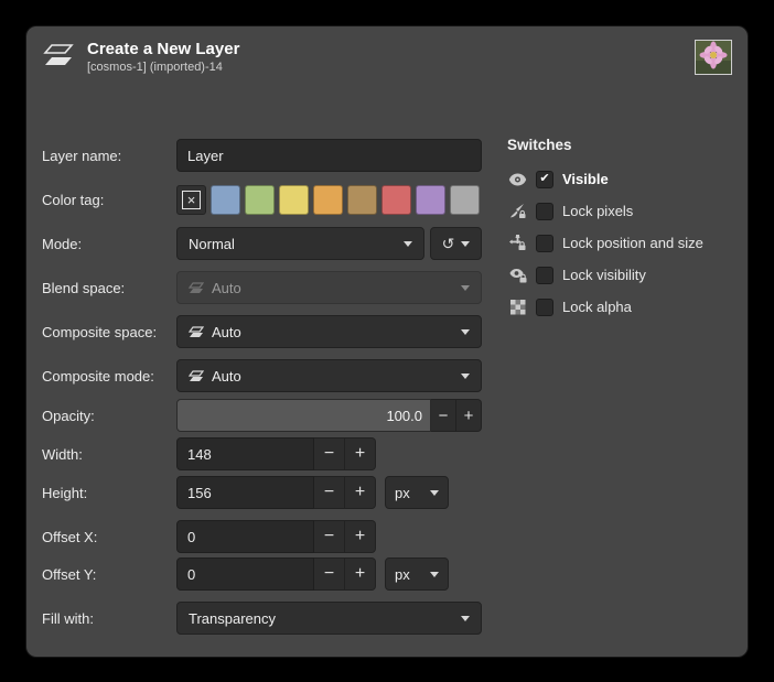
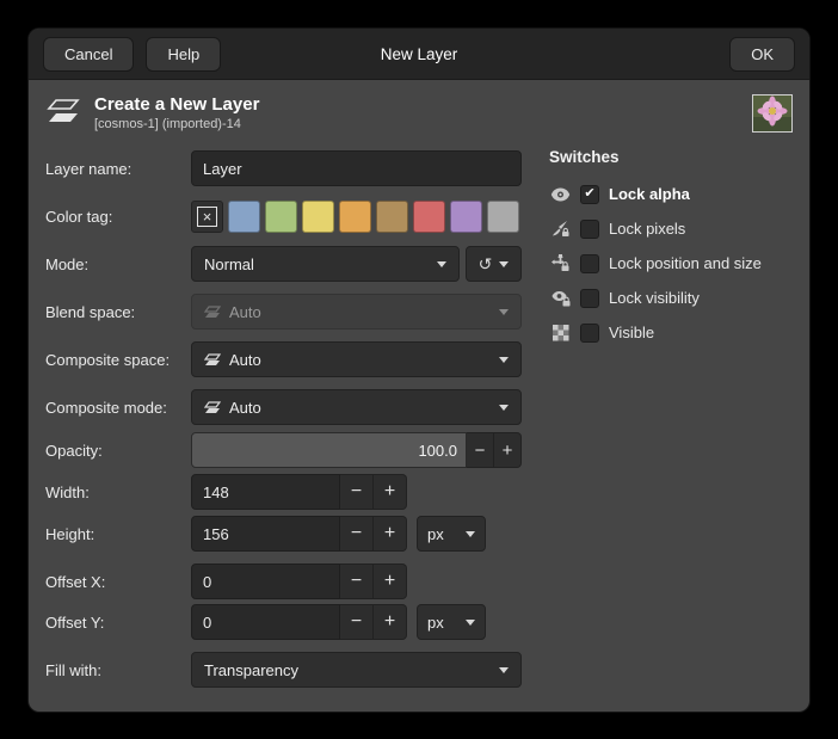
+ Cancel
+ Help
+ New Layer
+ OK
  Create a New Layer
  [cosmos-1] (imported)-14
  Layer name:
  Layer
  Color tag:
  ×
  Mode:
  Normal
  ↺
  Blend space:
  Auto
  Composite space:
  Auto
  Composite mode:
  Auto
  Opacity:
  100.0
  −
  +
  Width:
  148
  −
  +
  Height:
  156
  −
  +
  px
  Offset X:
  0
  −
  +
  Offset Y:
  0
  −
  +
  px
  Fill with:
  Transparency
  Switches
  ✔
- Visible
+ Lock alpha
  Lock pixels
  Lock position and size
  Lock visibility
- Lock alpha
+ Visible
